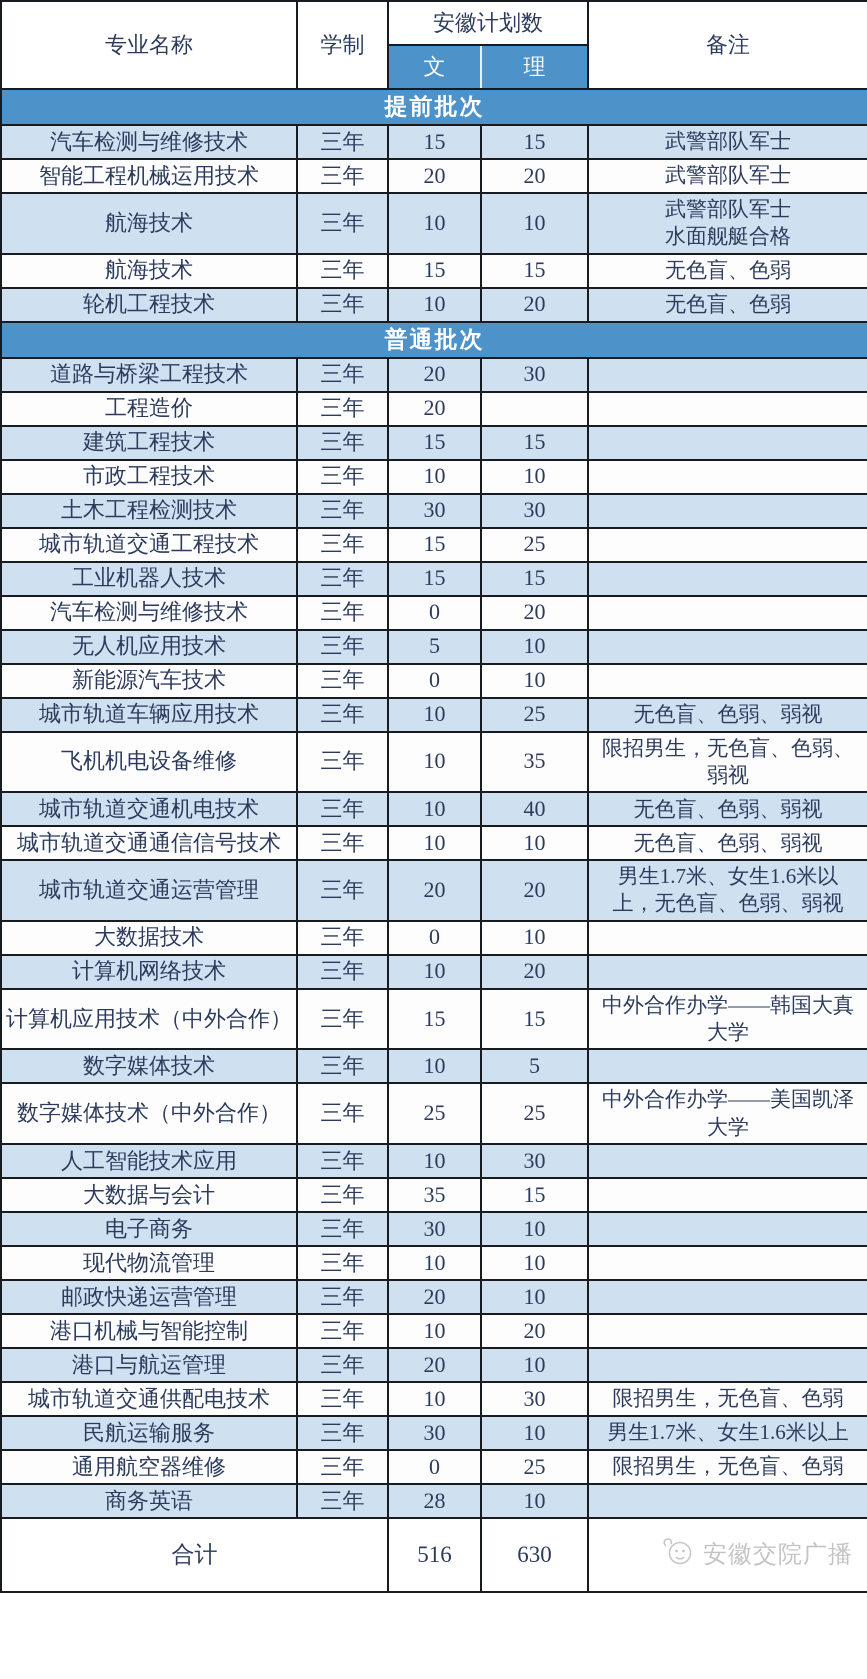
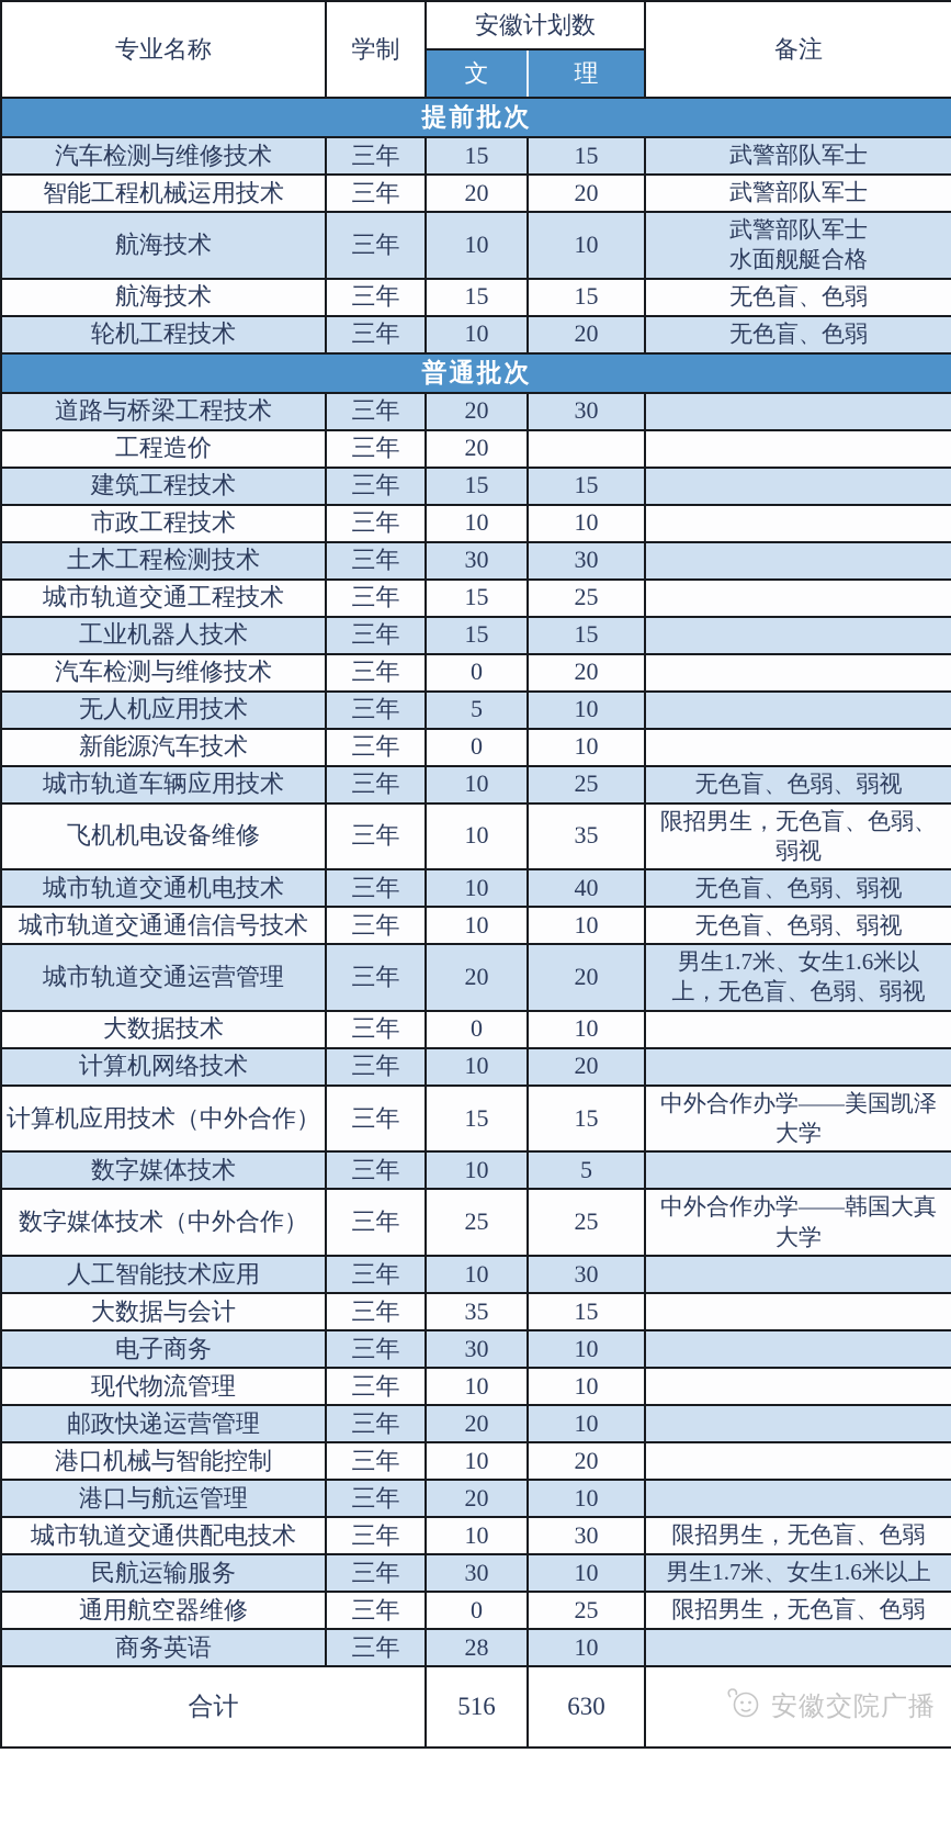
  专业名称	学制	安徽计划数	备注
  文	理
  提前批次
  汽车检测与维修技术	三年	15	15	武警部队军士
  智能工程机械运用技术	三年	20	20	武警部队军士
  航海技术	三年	10	10	武警部队军士 水面舰艇合格
  航海技术	三年	15	15	无色盲、色弱
  轮机工程技术	三年	10	20	无色盲、色弱
  普通批次
  道路与桥梁工程技术	三年	20	30
  工程造价	三年	20
  建筑工程技术	三年	15	15
  市政工程技术	三年	10	10
  土木工程检测技术	三年	30	30
  城市轨道交通工程技术	三年	15	25
  工业机器人技术	三年	15	15
  汽车检测与维修技术	三年	0	20
  无人机应用技术	三年	5	10
  新能源汽车技术	三年	0	10
  城市轨道车辆应用技术	三年	10	25	无色盲、色弱、弱视
  飞机机电设备维修	三年	10	35	限招男生，无色盲、色弱、 弱视
  城市轨道交通机电技术	三年	10	40	无色盲、色弱、弱视
  城市轨道交通通信信号技术	三年	10	10	无色盲、色弱、弱视
  城市轨道交通运营管理	三年	20	20	男生1.7米、女生1.6米以 上，无色盲、色弱、弱视
  大数据技术	三年	0	10
  计算机网络技术	三年	10	20
- 计算机应用技术（中外合作）	三年	15	15	中外合作办学——韩国大真 大学
+ 计算机应用技术（中外合作）	三年	15	15	中外合作办学——美国凯泽 大学
  数字媒体技术	三年	10	5
- 数字媒体技术（中外合作）	三年	25	25	中外合作办学——美国凯泽 大学
+ 数字媒体技术（中外合作）	三年	25	25	中外合作办学——韩国大真 大学
  人工智能技术应用	三年	10	30
  大数据与会计	三年	35	15
  电子商务	三年	30	10
  现代物流管理	三年	10	10
  邮政快递运营管理	三年	20	10
  港口机械与智能控制	三年	10	20
  港口与航运管理	三年	20	10
  城市轨道交通供配电技术	三年	10	30	限招男生，无色盲、色弱
  民航运输服务	三年	30	10	男生1.7米、女生1.6米以上
  通用航空器维修	三年	0	25	限招男生，无色盲、色弱
  商务英语	三年	28	10
  合计	516	630	安徽交院广播
